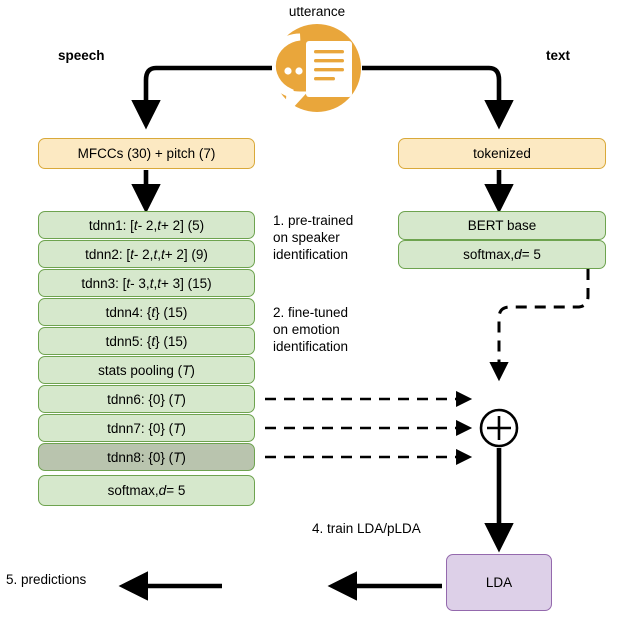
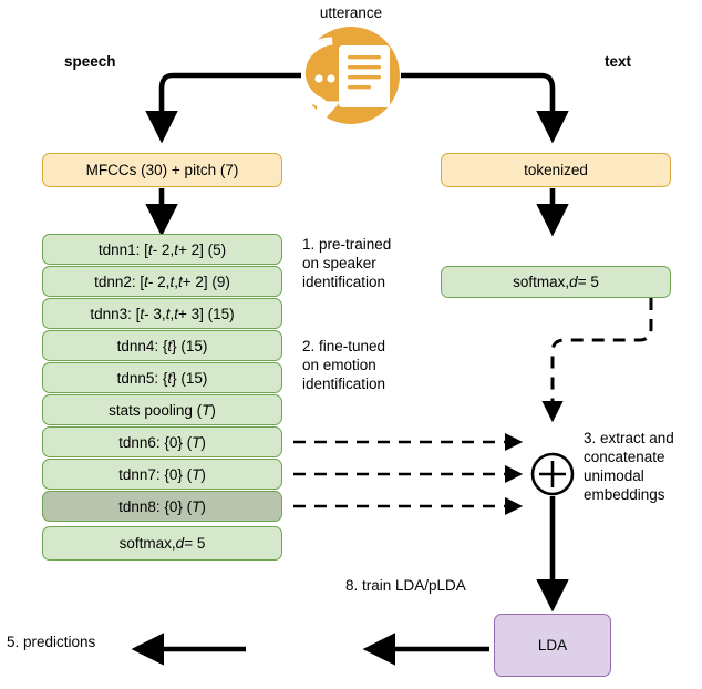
  utterance
  speech
  text
  MFCCs (30) + pitch (7)
  tdnn1: [
  t
  - 2,
  t
  + 2] (5)
  tdnn2: [
  t
  - 2,
  t
  ,
  t
  + 2] (9)
  tdnn3: [
  t
  - 3,
  t
  ,
  t
  + 3] (15)
  tdnn4: {
  t
  } (15)
  tdnn5: {
  t
  } (15)
  stats pooling (
  T
  )
  tdnn6: {0} (
  T
  )
  tdnn7: {0} (
  T
  )
  tdnn8: {0} (
  T
  )
  softmax,
  d
  = 5
  tokenized
- BERT base
  softmax,
  d
  = 5
  1. pre-trained
  on speaker
  identification
  2. fine-tuned
  on emotion
  identification
+ 3. extract and
+ concatenate
+ unimodal
+ embeddings
- 4. train LDA/pLDA
+ 8. train LDA/pLDA
  5. predictions
  LDA
